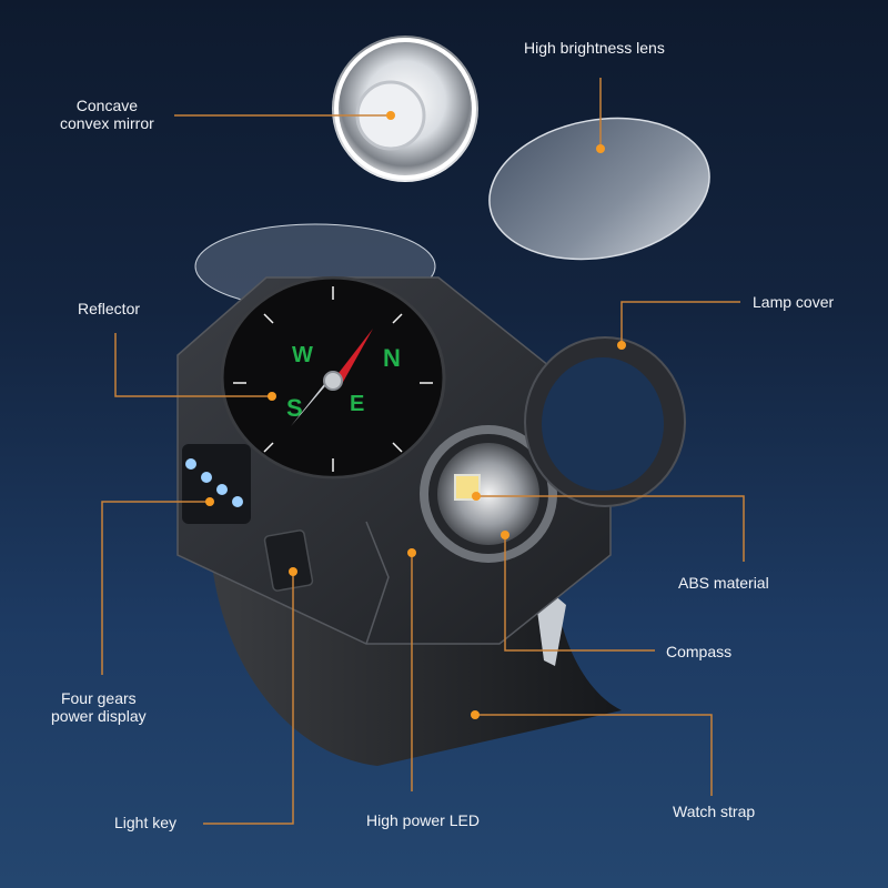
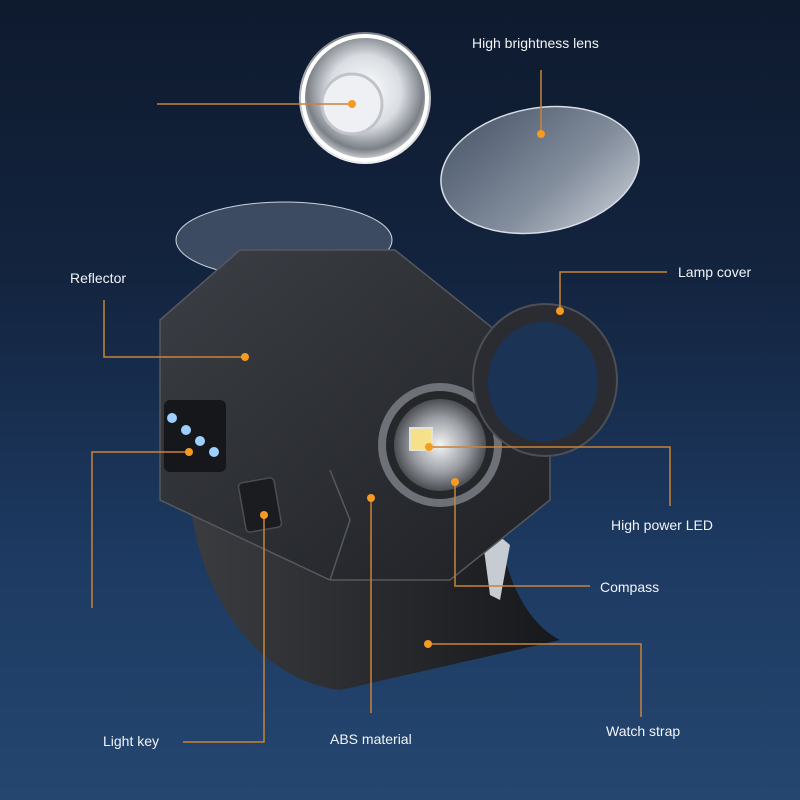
- N
- E
- S
- W
- Concave
- convex mirror
  High brightness lens
  Reflector
  Lamp cover
- ABS material
+ High power LED
  Compass
- Four gears
- power display
  Watch strap
  Light key
- High power LED
+ ABS material
